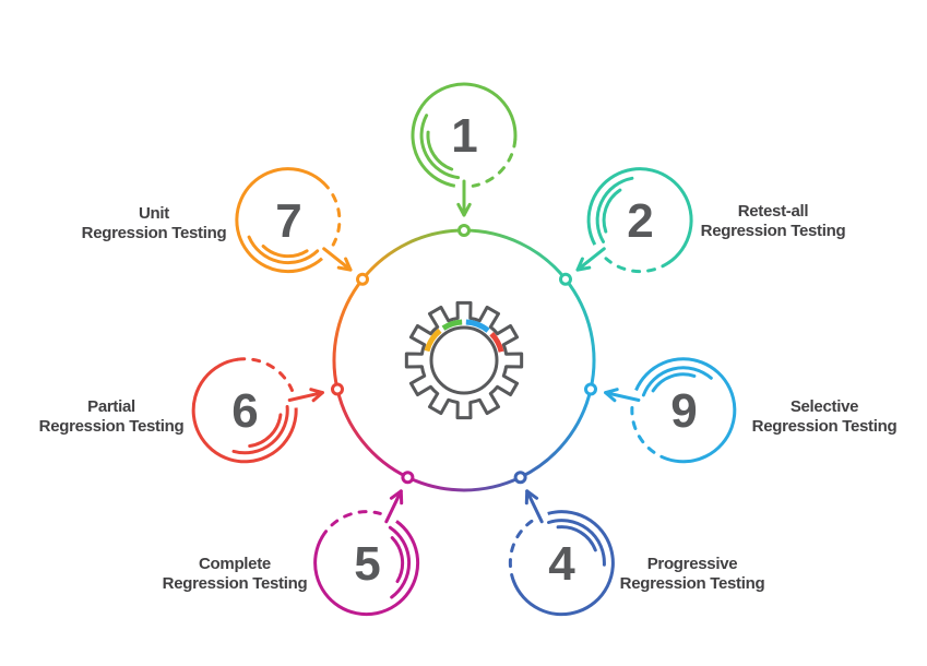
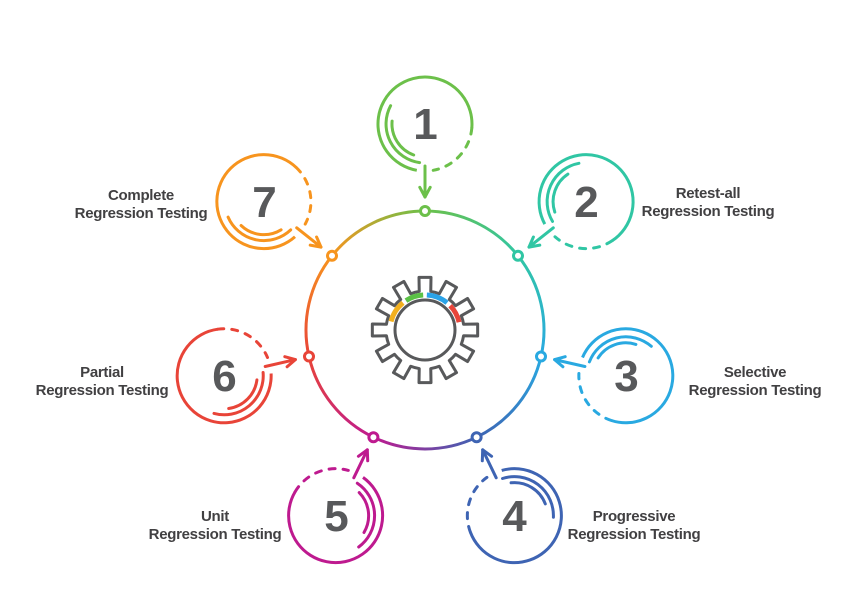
  1
  2
- 9
+ 3
  4
  5
  6
  7
  Retest-all
  Regression Testing
  Selective
  Regression Testing
  Progressive
  Regression Testing
- Complete
+ Unit
  Regression Testing
  Partial
  Regression Testing
- Unit
+ Complete
  Regression Testing
